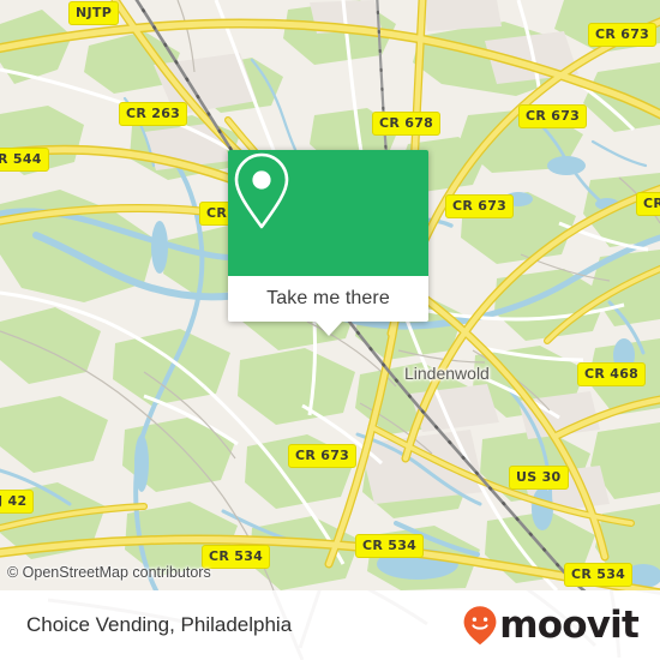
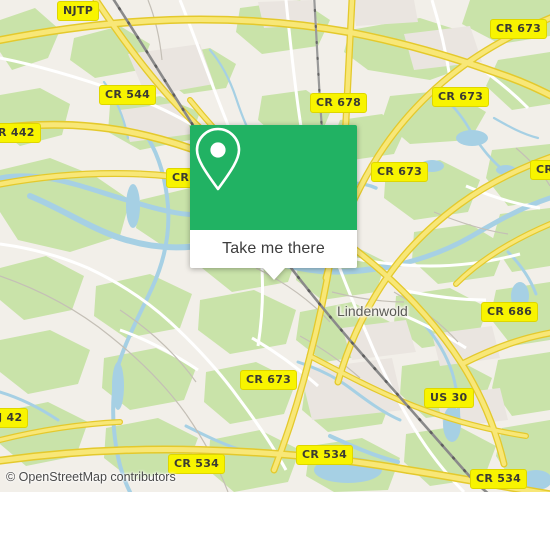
  NJTP
  CR 673
- CR 263
+ CR 544
  CR 673
  CR 678
- R 544
+ R 442
  CR 673
  CR
- CR 468
+ CR 686
  CR 673
  US 30
  CR 534
  CR 534
  J 42
  CR 534
  Lindenwold
  Take me there
  © OpenStreetMap contributors
- Choice Vending, Philadelphia
- moovit
